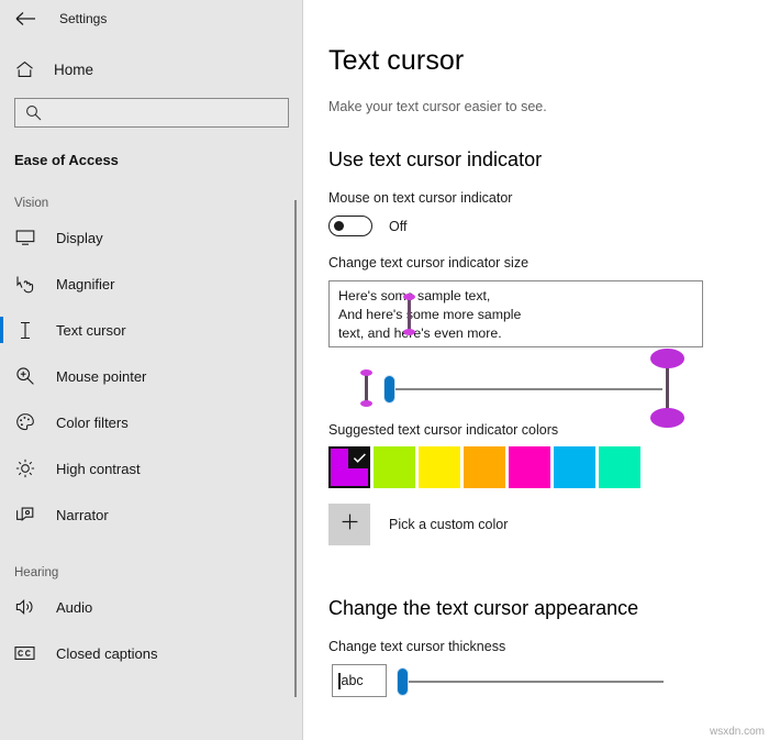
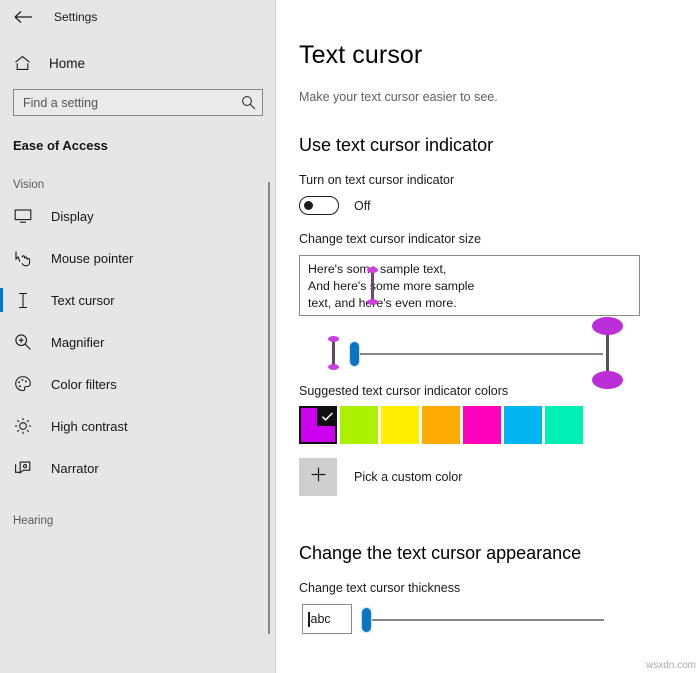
  Settings
  Home
+ Find a setting
  Ease of Access
  Vision
  Display
- Magnifier
+ Mouse pointer
  Text cursor
- Mouse pointer
+ Magnifier
  Color filters
  High contrast
  Narrator
  Hearing
- Audio
- Closed captions
  Text cursor
  Make your text cursor easier to see.
  Use text cursor indicator
- Mouse on text cursor indicator
+ Turn on text cursor indicator
  Off
  Change text cursor indicator size
  Here's som sample text,
  And here'some more sample
  text, and he's even more.
  Suggested text cursor indicator colors
  Pick a custom color
  Change the text cursor appearance
  Change text cursor thickness
  abc
  wsxdn.com
